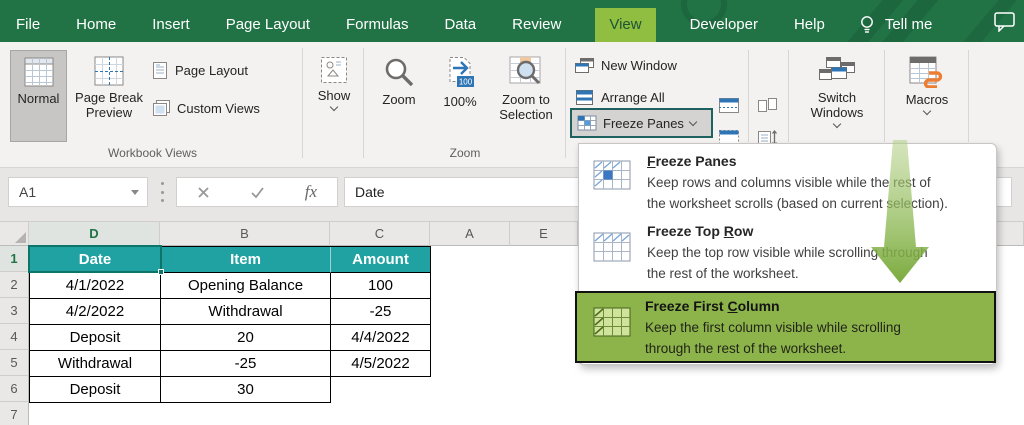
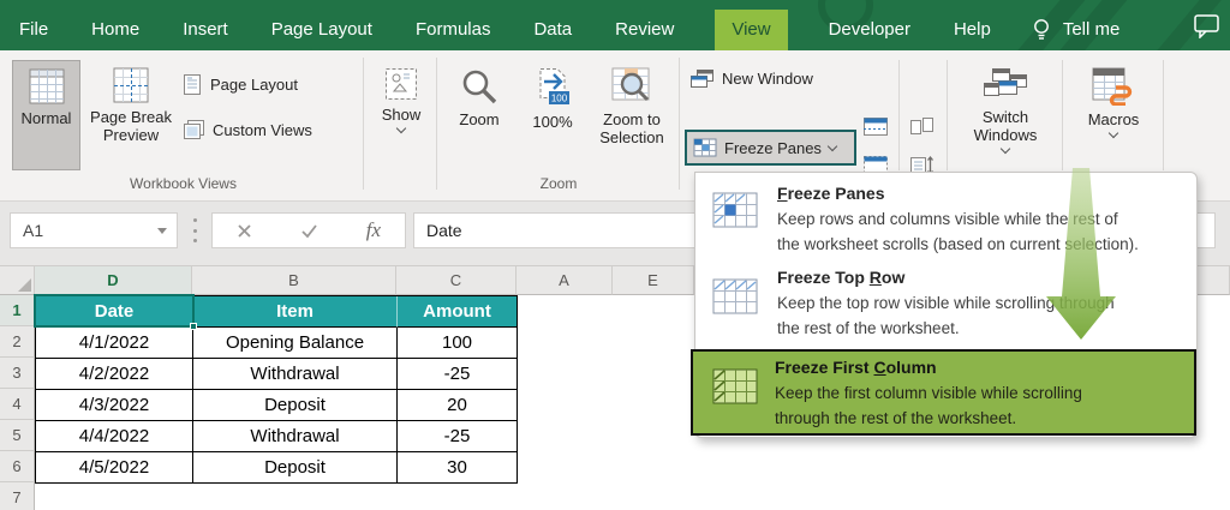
  File
  Home
  Insert
  Page Layout
  Formulas
  Data
  Review
  View
  Developer
  Help
  Tell me
  Normal
  Page Break Preview
  Page Layout
  Custom Views
  Workbook Views
  Show
  Zoom
  100
  100%
  Zoom to Selection
  Zoom
  New Window
- Arrange All
  Freeze Panes
  Switch Windows
  Macros
  A1
  fx
  Date
  D
  B
  C
  A
  E
  1
  2
  3
  4
  5
  6
  7
  Date
  Item
  Amount
  4/1/2022
  Opening Balance
  100
  4/2/2022
  Withdrawal
  -25
+ 4/3/2022
  Deposit
  20
  4/4/2022
  Withdrawal
  -25
  4/5/2022
  Deposit
  30
  Freeze Panes
  Keep rows and columns visible while thet of
  the worksheet scrolls (based on currentction).
  Freeze Top Row
  Keep the top row visible while scrolling
  the rest of the worksheet.
  Freeze First Column
  Keep the first column visible while scrolling
  through the rest of the worksheet.
